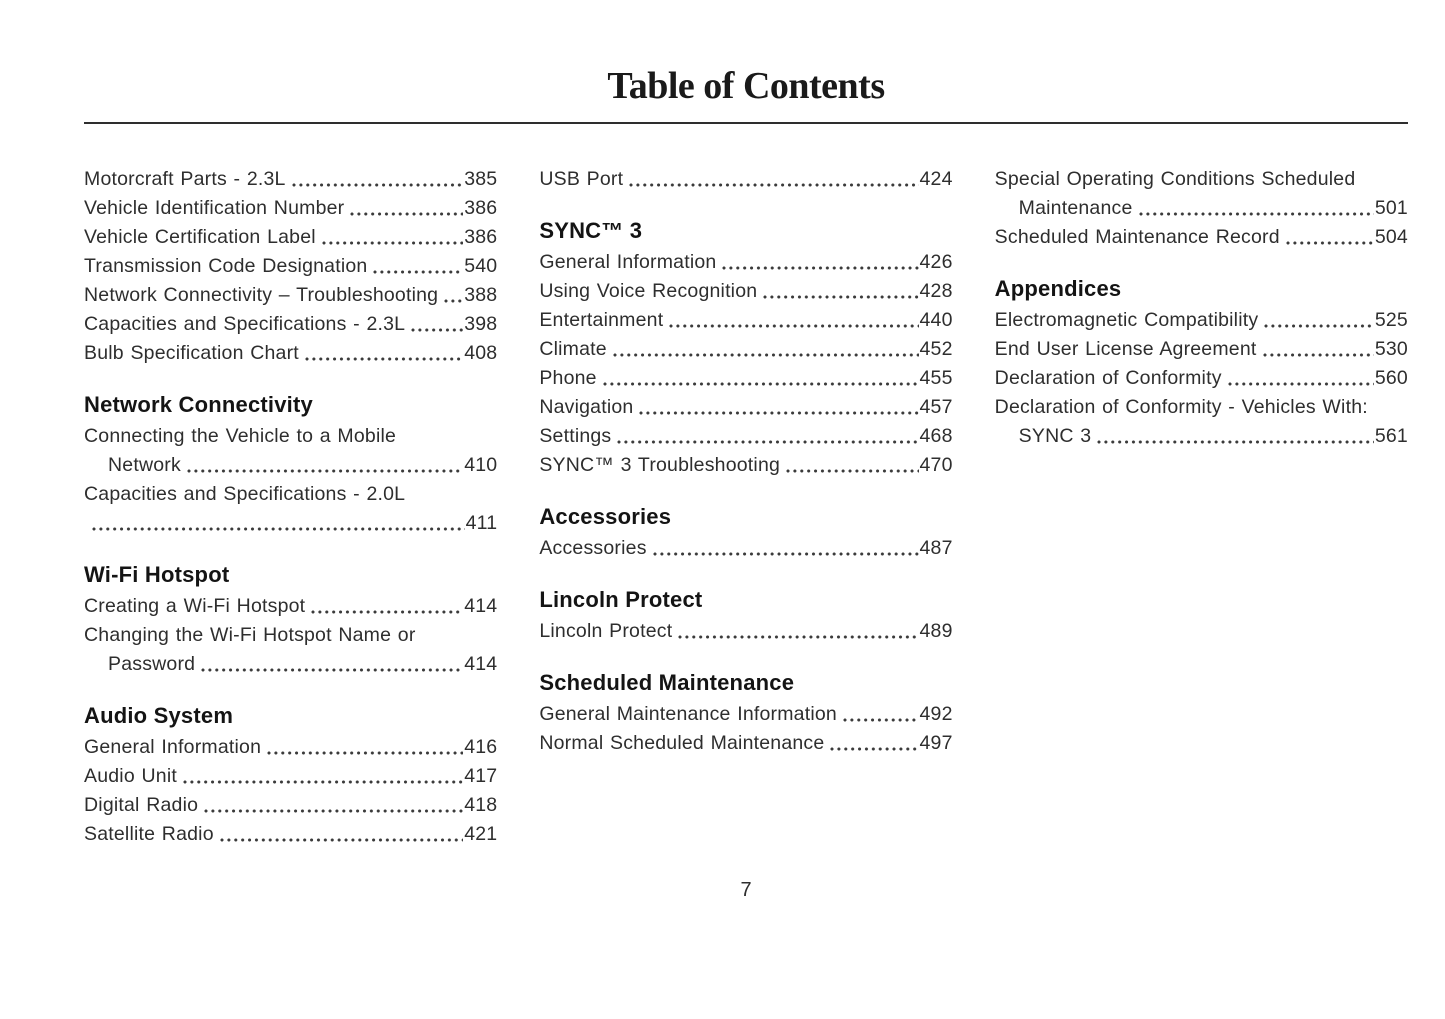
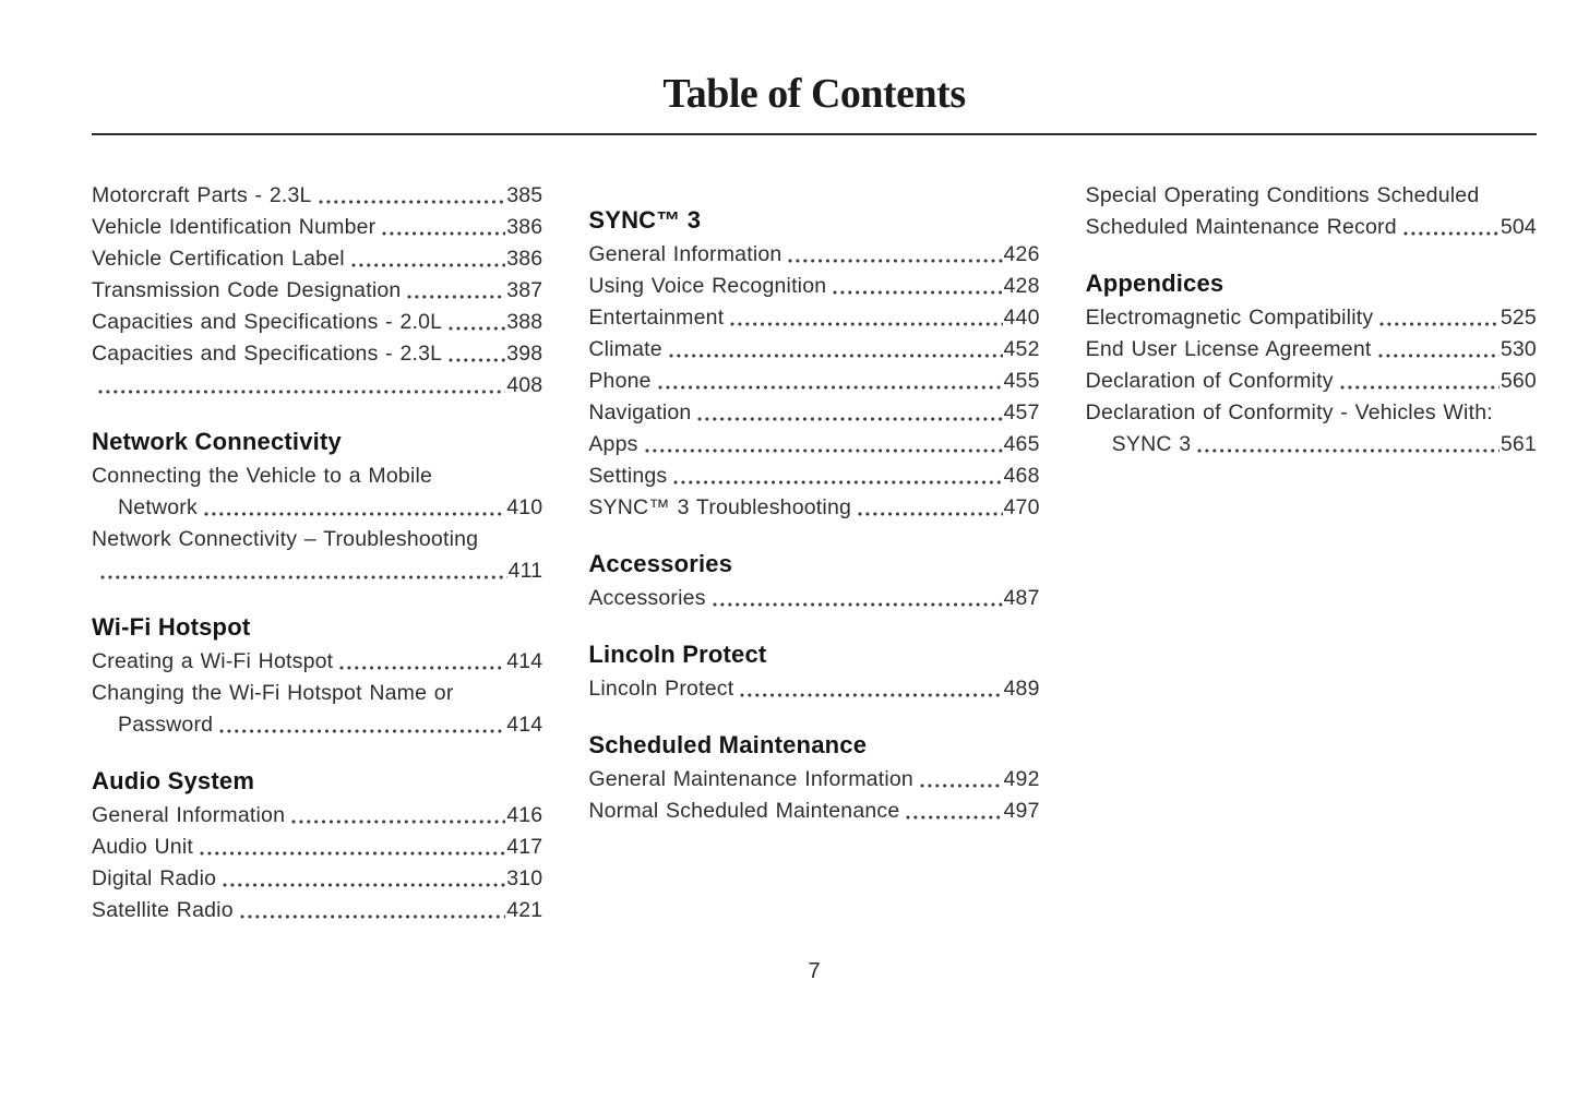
  Table of Contents
  Motorcraft Parts - 2.3L
  385
  Vehicle Identification Number
  386
  Vehicle Certification Label
  386
  Transmission Code Designation
- 540
+ 387
- Network Connectivity – Troubleshooting
+ Capacities and Specifications - 2.0L
  388
  Capacities and Specifications - 2.3L
  398
- Bulb Specification Chart
  408
  Network Connectivity
  Connecting the Vehicle to a Mobile
  Network
  410
- Capacities and Specifications - 2.0L
+ Network Connectivity – Troubleshooting
  411
  Wi-Fi Hotspot
  Creating a Wi-Fi Hotspot
  414
  Changing the Wi-Fi Hotspot Name or
  Password
  414
  Audio System
  General Information
  416
  Audio Unit
  417
  Digital Radio
- 418
+ 310
  Satellite Radio
  421
- USB Port
- 424
  SYNC™ 3
  General Information
  426
  Using Voice Recognition
  428
  Entertainment
  440
  Climate
  452
  Phone
  455
  Navigation
  457
+ Apps
+ 465
  Settings
  468
  SYNC™ 3 Troubleshooting
  470
  Accessories
  Accessories
  487
  Lincoln Protect
  Lincoln Protect
  489
  Scheduled Maintenance
  General Maintenance Information
  492
  Normal Scheduled Maintenance
  497
  Special Operating Conditions Scheduled
- Maintenance
- 501
  Scheduled Maintenance Record
  504
  Appendices
  Electromagnetic Compatibility
  525
  End User License Agreement
  530
  Declaration of Conformity
  560
  Declaration of Conformity - Vehicles With:
  SYNC 3
  561
  7
